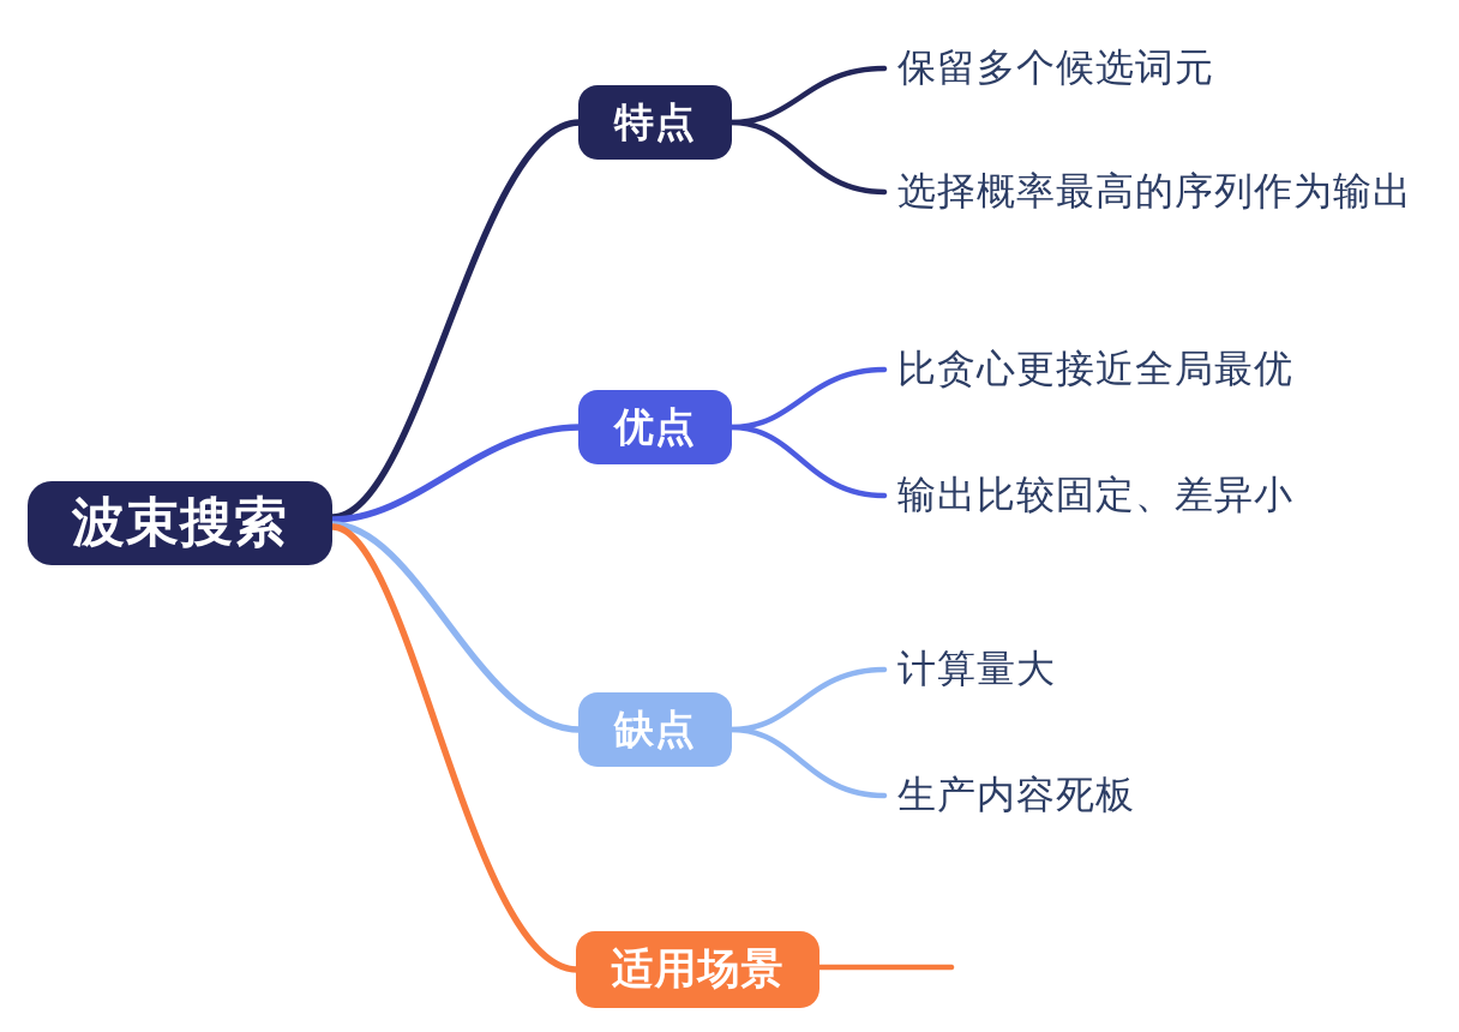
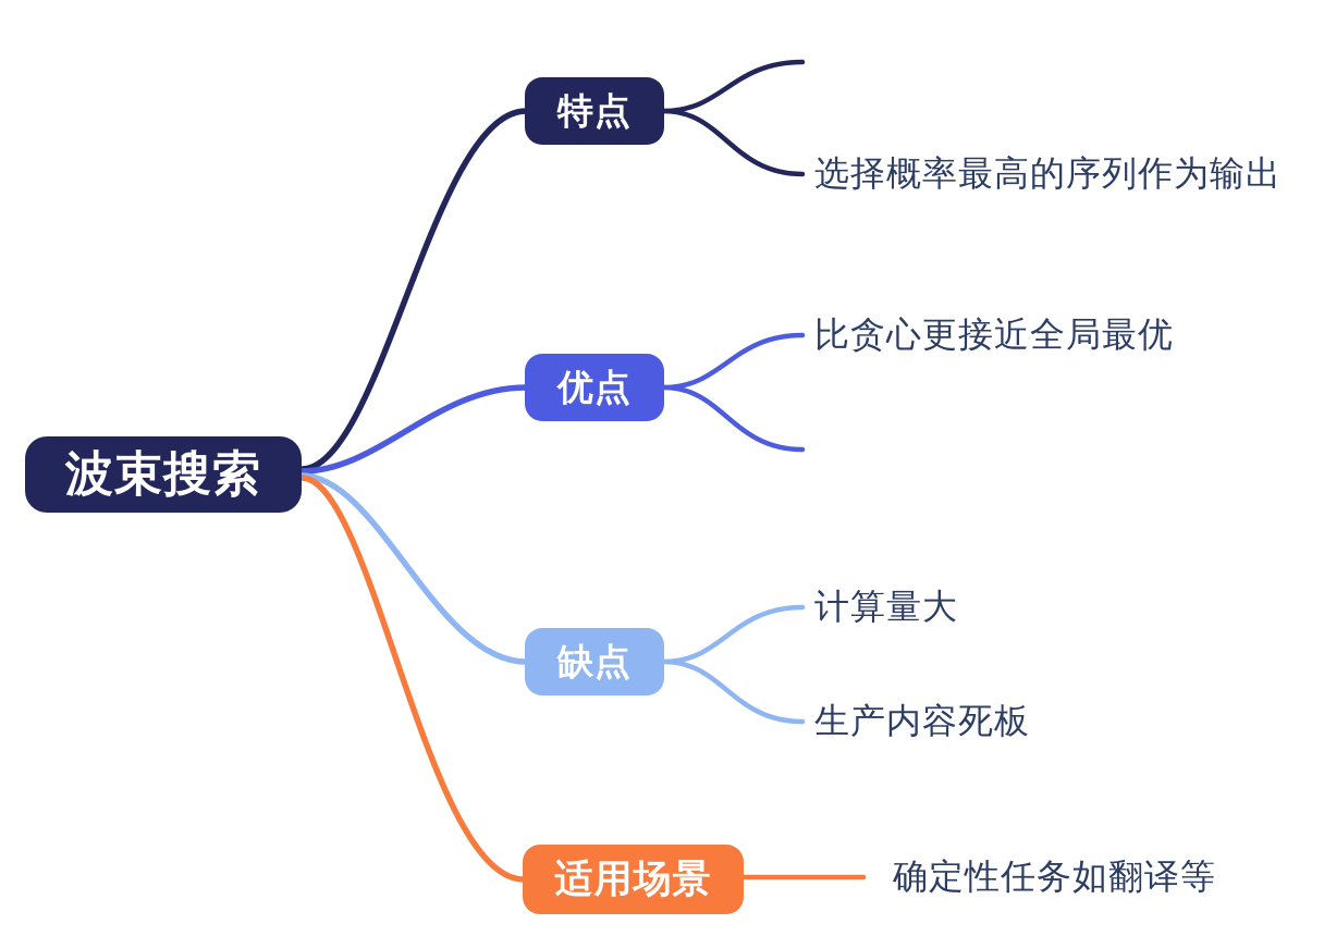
  波束搜索
  特点
  优点
  缺点
  适用场景
- 保留多个候选词元
  选择概率最高的序列作为输出
  比贪心更接近全局最优
- 输出比较固定、差异小
  计算量大
  生产内容死板
+ 确定性任务如翻译等
